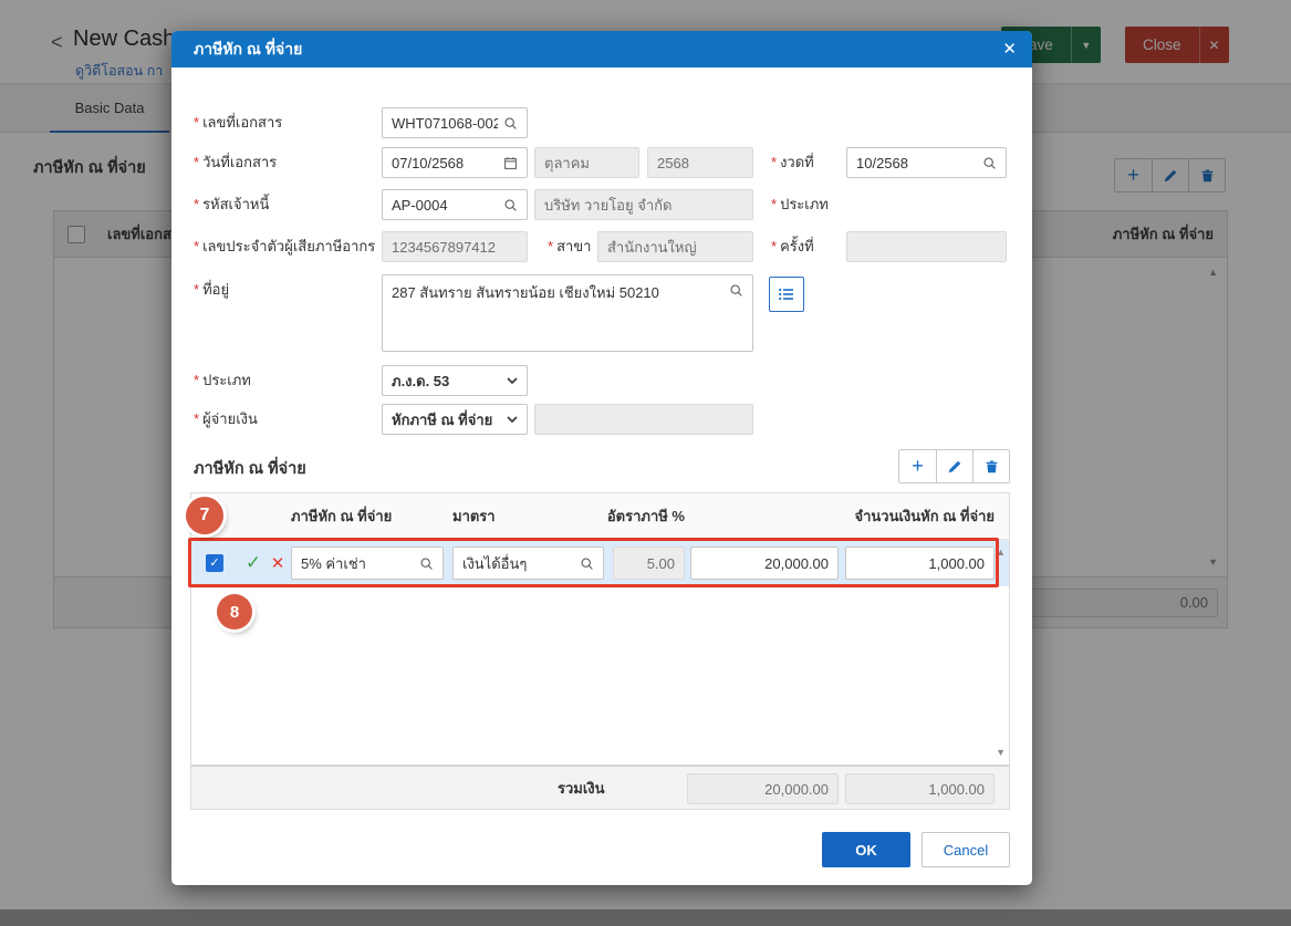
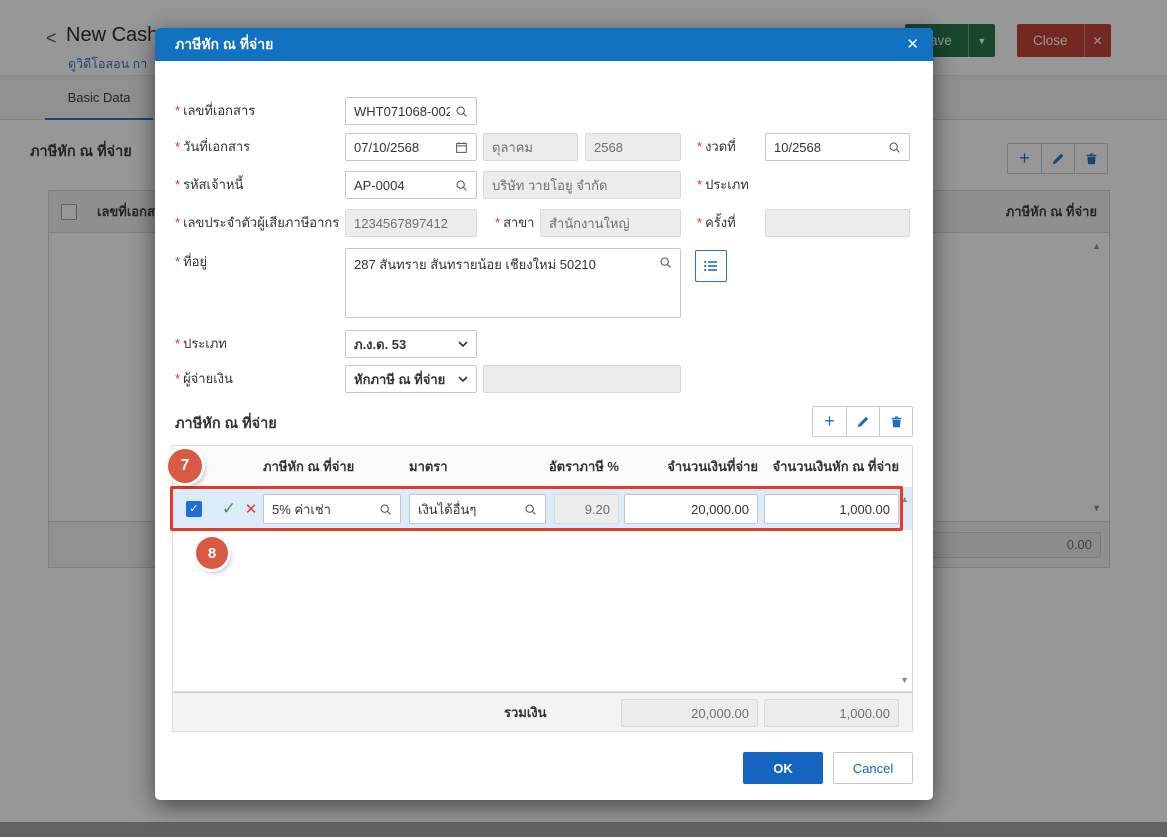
  <
  New Cash
  ดูวิดีโอสอน กา
  ave
  ▼
  Close
  ✕
  Basic Data
  ภาษีหัก ณ ที่จ่าย
  +
  เลขที่เอกส
  ภาษีหัก ณ ที่จ่าย
  ▲
  ▼
  0.00
  ภาษีหัก ณ ที่จ่าย
  ✕
  * เลขที่เอกสาร
  WHT071068-002
  * วันที่เอกสาร
  07/10/2568
  ตุลาคม
  2568
  * งวดที่
  10/2568
  * รหัสเจ้าหนี้
  AP-0004
  บริษัท วายโอยู จำกัด
  * ประเภท
  * เลขประจำตัวผู้เสียภาษีอากร
  1234567897412
  * สาขา
  สำนักงานใหญ่
  * ครั้งที่
  * ที่อยู่
  287 สันทราย สันทรายน้อย เชียงใหม่ 50210
  * ประเภท
  ภ.ง.ด. 53
  * ผู้จ่ายเงิน
  หักภาษี ณ ที่จ่าย
  ภาษีหัก ณ ที่จ่าย
  +
  ภาษีหัก ณ ที่จ่าย
  มาตรา
  อัตราภาษี %
+ จำนวนเงินที่จ่าย
  จำนวนเงินหัก ณ ที่จ่าย
  ✓
  ✓
  ✕
  5% ค่าเช่า
  เงินได้อื่นๆ
- 5.00
+ 9.20
  20,000.00
  1,000.00
  ▲
  ▼
  7
  8
  รวมเงิน
  20,000.00
  1,000.00
  OK
  Cancel
